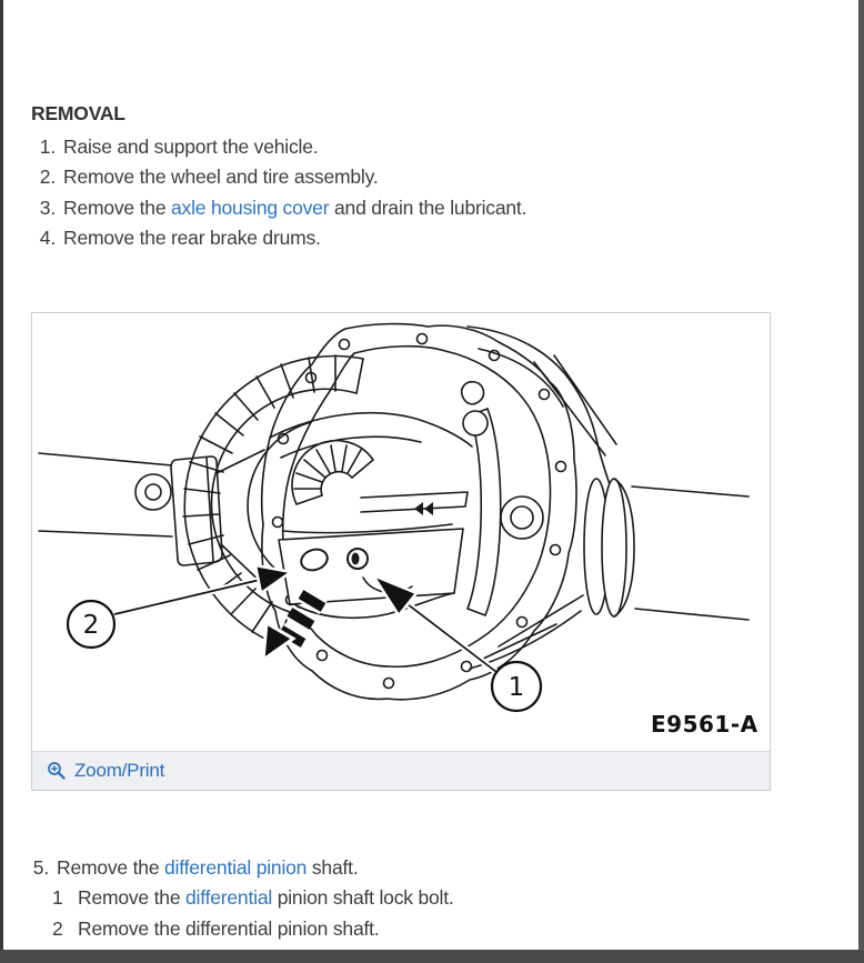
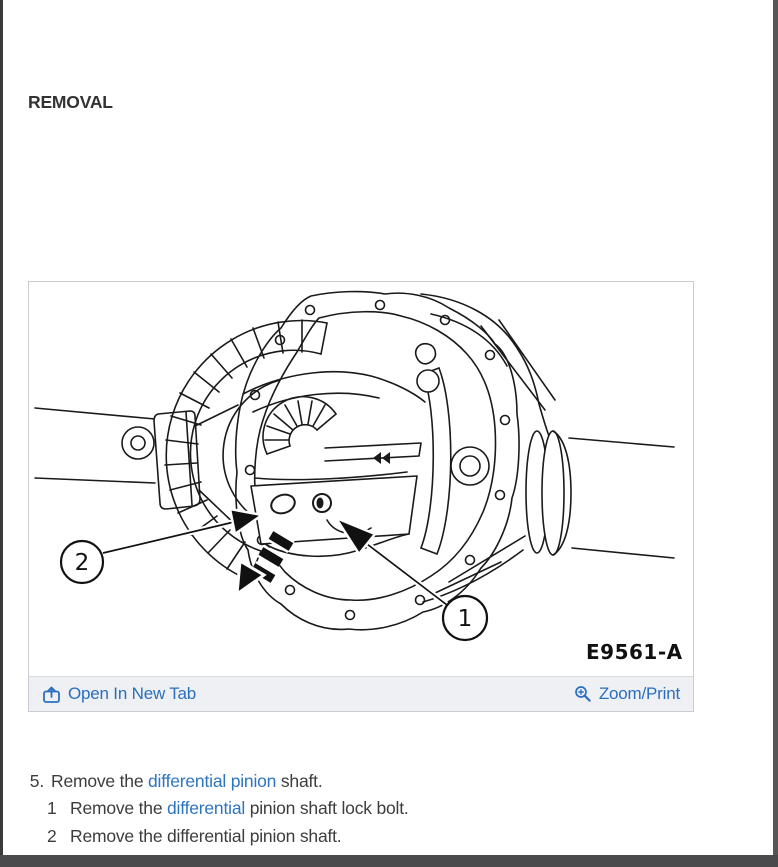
  REMOVAL
- 1.
- Raise and support the vehicle.
- 2.
- Remove the wheel and tire assembly.
- 3.
- Remove the axle housing cover and drain the lubricant.
- 4.
- Remove the rear brake drums.
  2
  1
  E9561-A
+ Open In New Tab
  Zoom/Print
  5.
  Remove the differential pinion shaft.
  1
  Remove the differential pinion shaft lock bolt.
  2
  Remove the differential pinion shaft.
